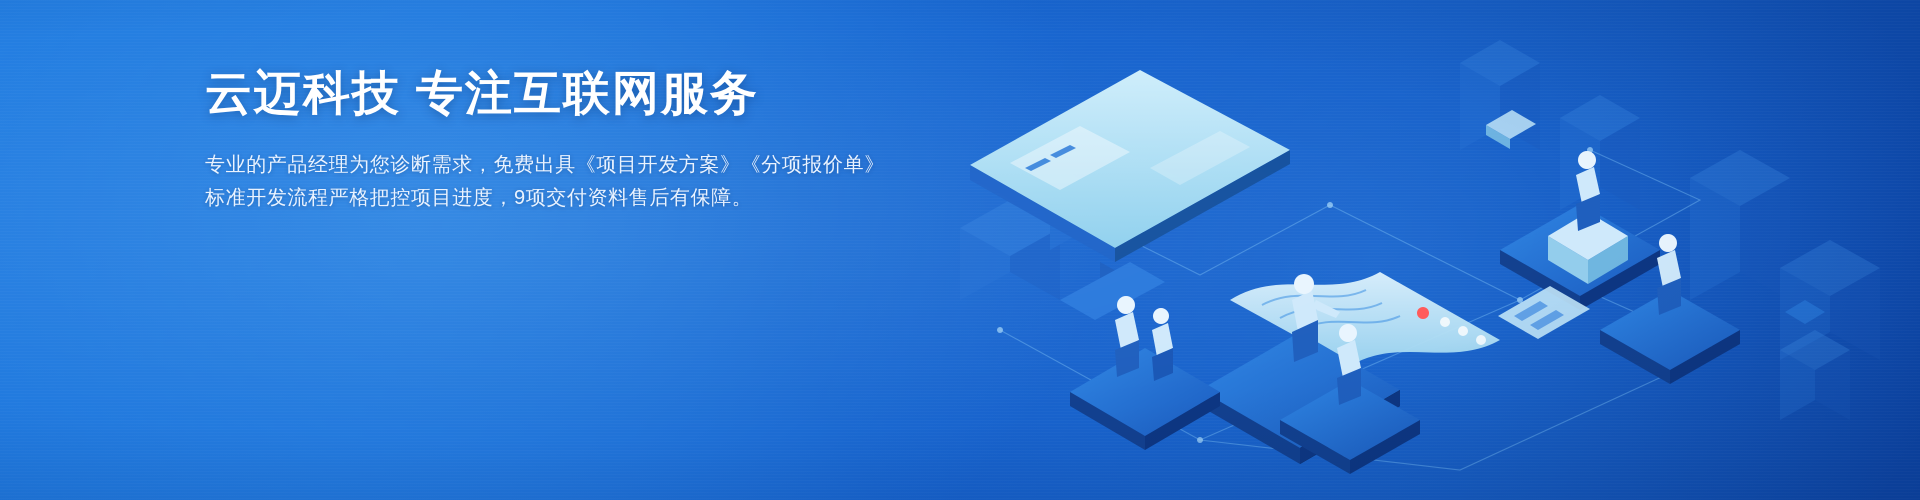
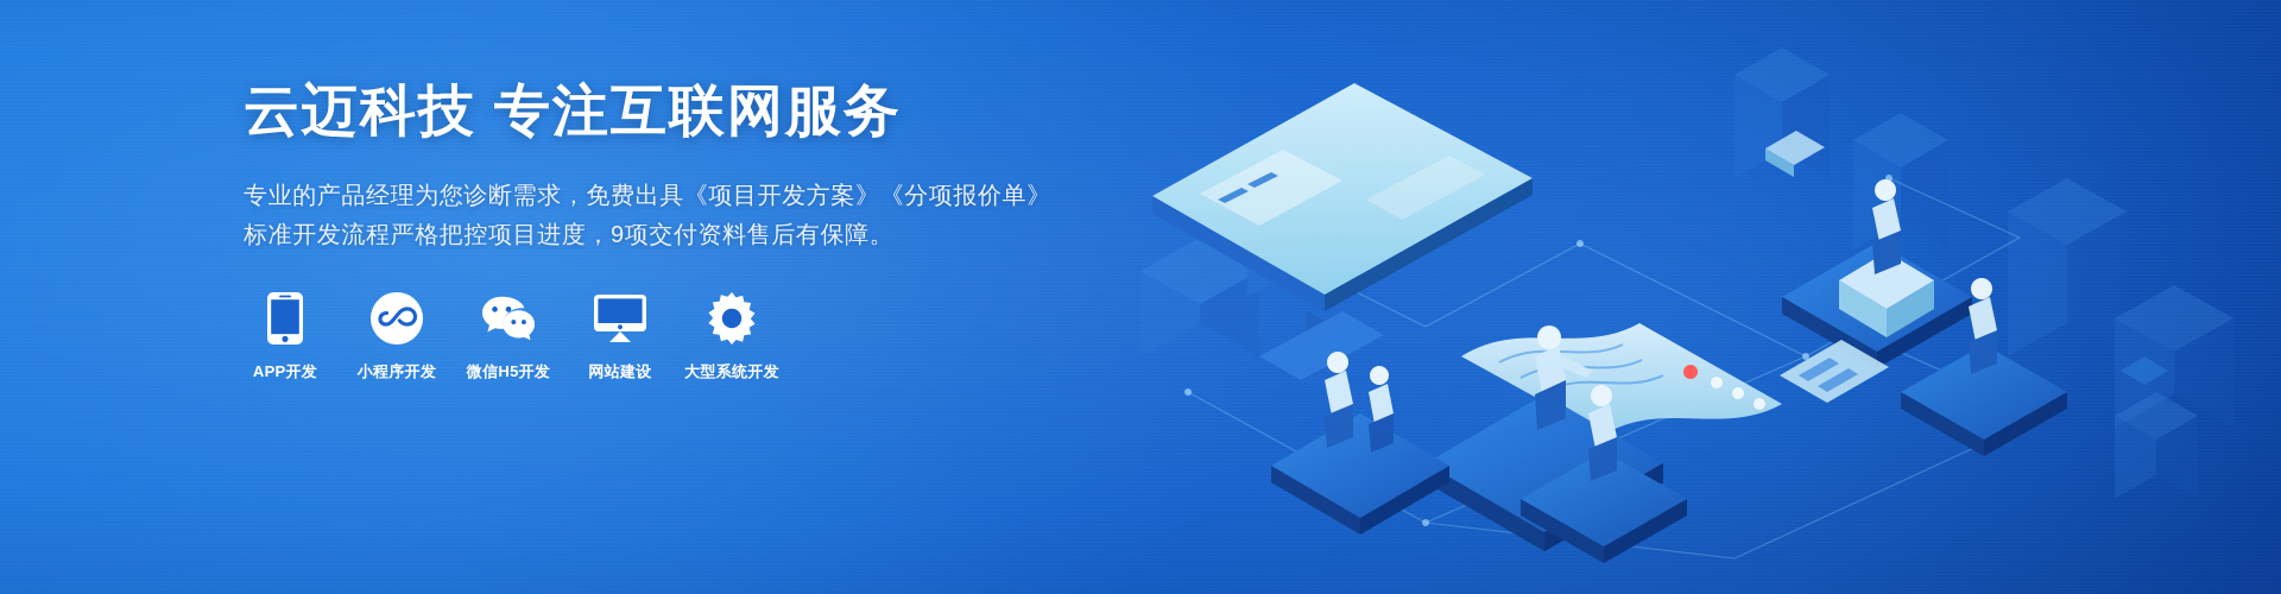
  云迈科技 专注互联网服务
  专业的产品经理为您诊断需求，免费出具《项目开发方案》《分项报价单》
  标准开发流程严格把控项目进度，9项交付资料售后有保障。
+ APP开发
+ 小程序开发
+ 微信H5开发
+ 网站建设
+ 大型系统开发
